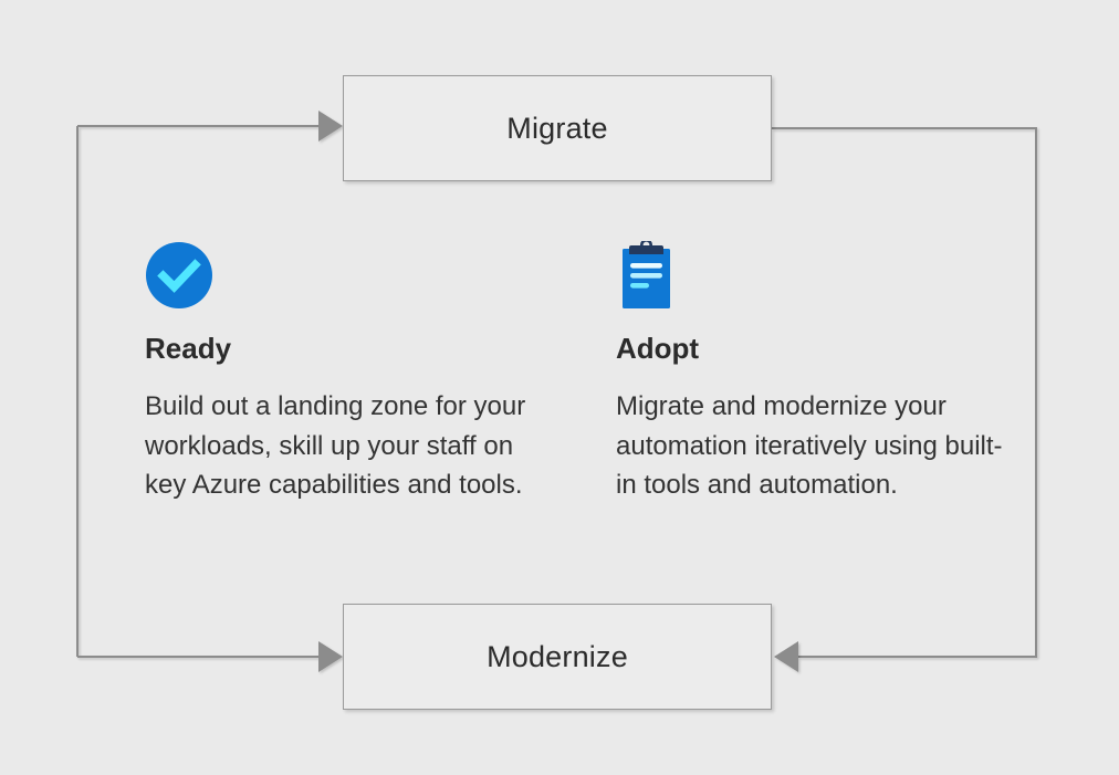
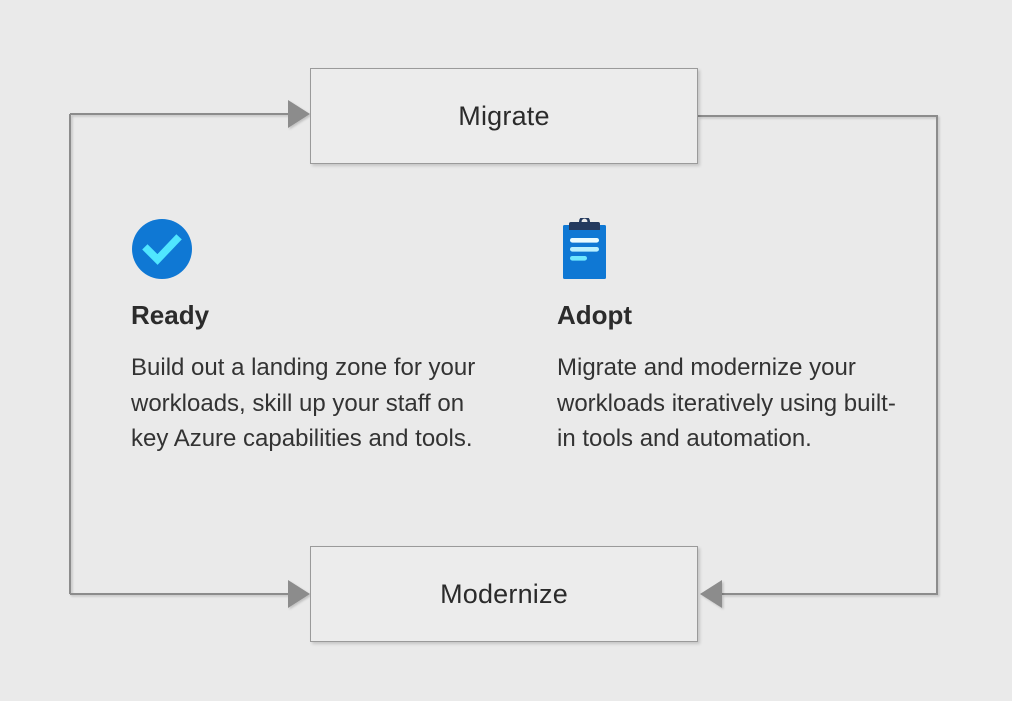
  Migrate
  Ready
  Build out a landing zone for your workloads, skill up your staff on key Azure capabilities and tools.
  Adopt
- Migrate and modernize your automation iteratively using built-in tools and automation.
+ Migrate and modernize your workloads iteratively using built-in tools and automation.
  Modernize
